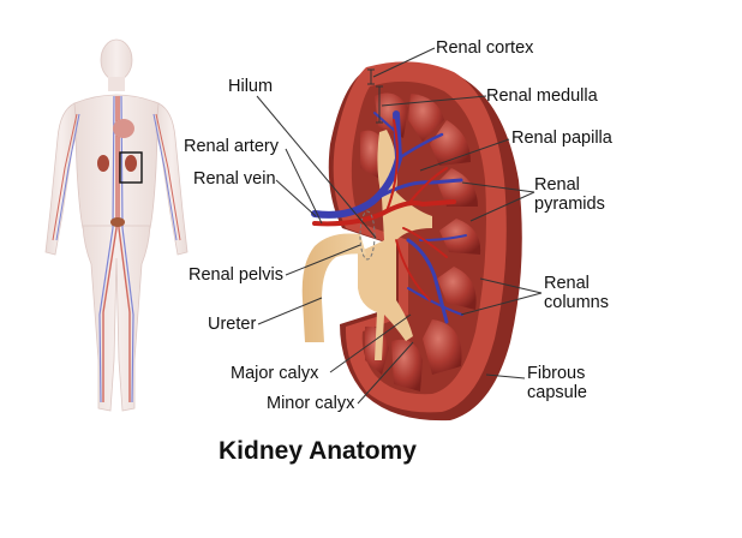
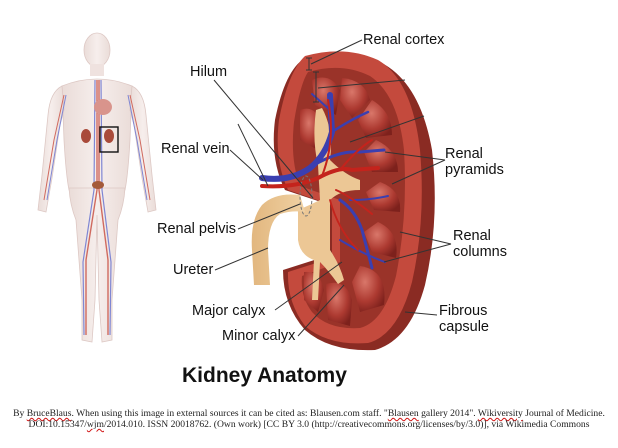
  Renal cortex
- Renal medulla
- Renal papilla
  Renal
  pyramids
  Renal
  columns
  Fibrous
  capsule
  Hilum
- Renal artery
  Renal vein
  Renal pelvis
  Ureter
  Major calyx
  Minor calyx
  Kidney Anatomy
+ By BruceBlaus. When using this image in external sources it can be cited as: Blausen.com staff. "Blausen gallery 2014". Wikiversity Journal of Medicine.
+ DOI:10.15347/wjm/2014.010. ISSN 20018762. (Own work) [CC BY 3.0 (http://creativecommons.org/licenses/by/3.0)], via Wikimedia Commons
